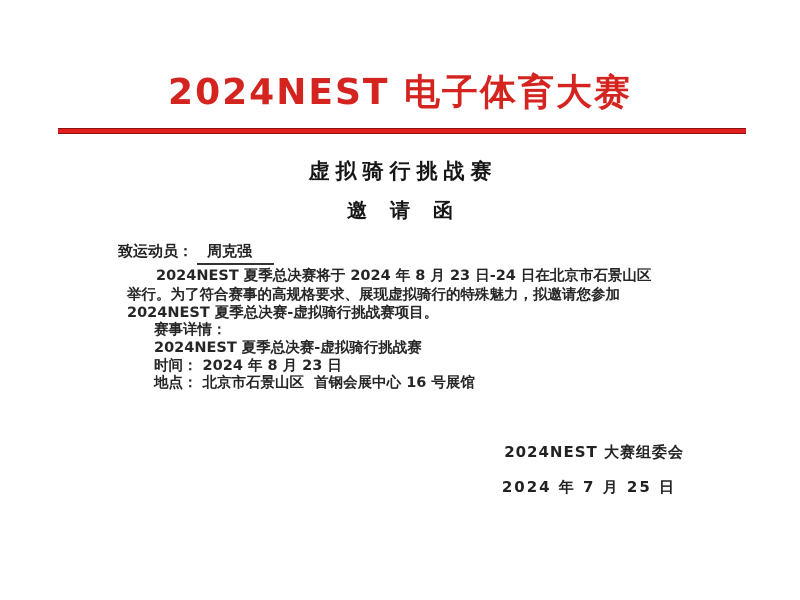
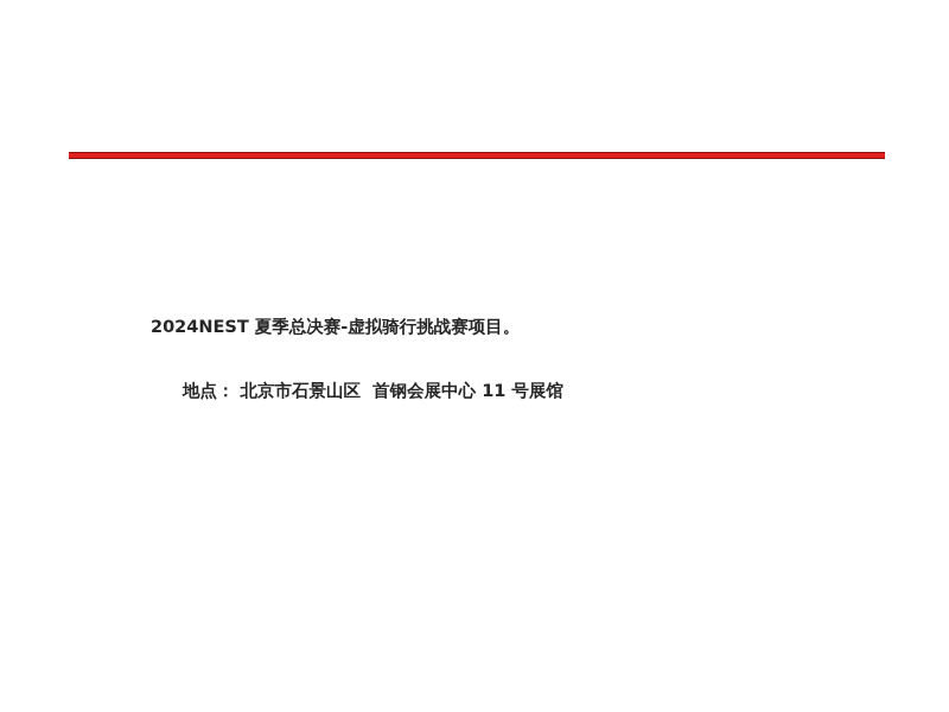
- 2024NEST 电子体育大赛
- 虚拟骑行挑战赛
- 邀 请 函
- 致运动员： 周克强
- 2024NEST 夏季总决赛将于 2024 年 8 月 23 日-24 日在北京市石景山区
- 举行。为了符合赛事的高规格要求、展现虚拟骑行的特殊魅力，拟邀请您参加
  2024NEST 夏季总决赛-虚拟骑行挑战赛项目。
- 赛事详情：
- 2024NEST 夏季总决赛-虚拟骑行挑战赛
- 时间： 2024 年 8 月 23 日
- 地点： 北京市石景山区 首钢会展中心 16 号展馆
+ 地点： 北京市石景山区 首钢会展中心 11 号展馆
- 2024NEST 大赛组委会
- 2024 年 7 月 25 日
